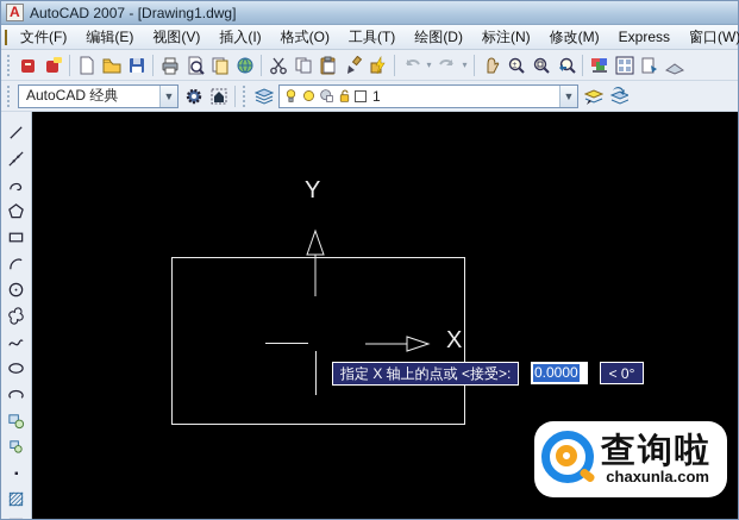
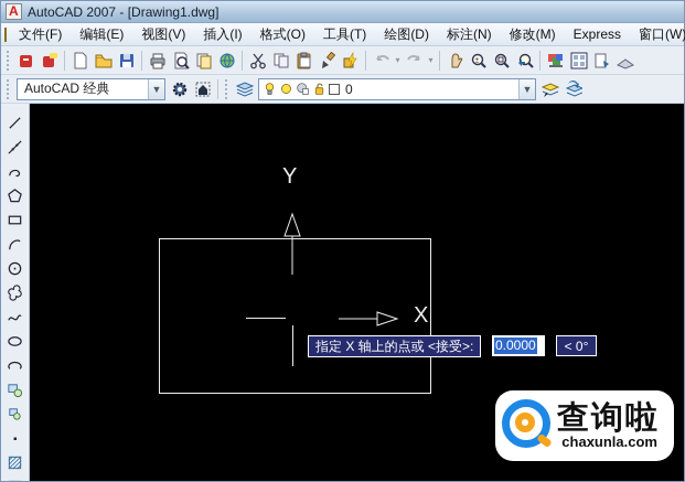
  AutoCAD 2007 - [Drawing1.dwg]
  文件(F)
  编辑(E)
  视图(V)
  插入(I)
  格式(O)
  工具(T)
  绘图(D)
  标注(N)
  修改(M)
  Express
  窗口(W)
  ▾
  ▾
  AutoCAD 经典
  ▼
- 1
+ 0
  ▼
  Y
  X
  指定 X 轴上的点或 <接受>:
  0.0000
  < 0°
  查询啦
  chaxunla.com
